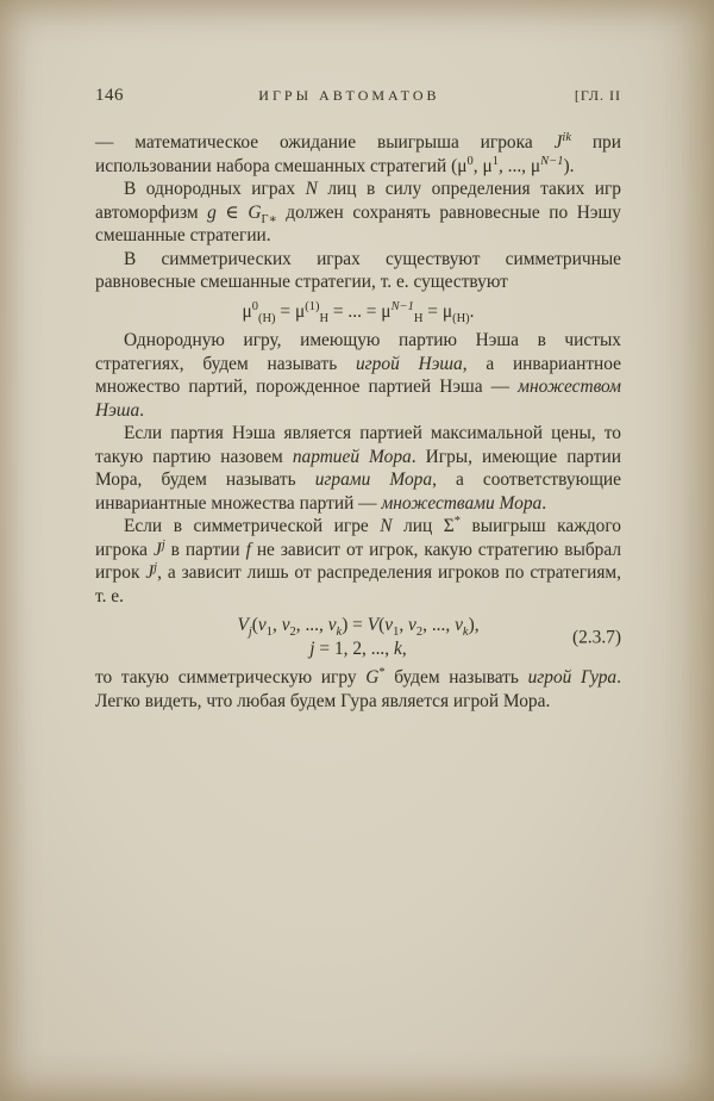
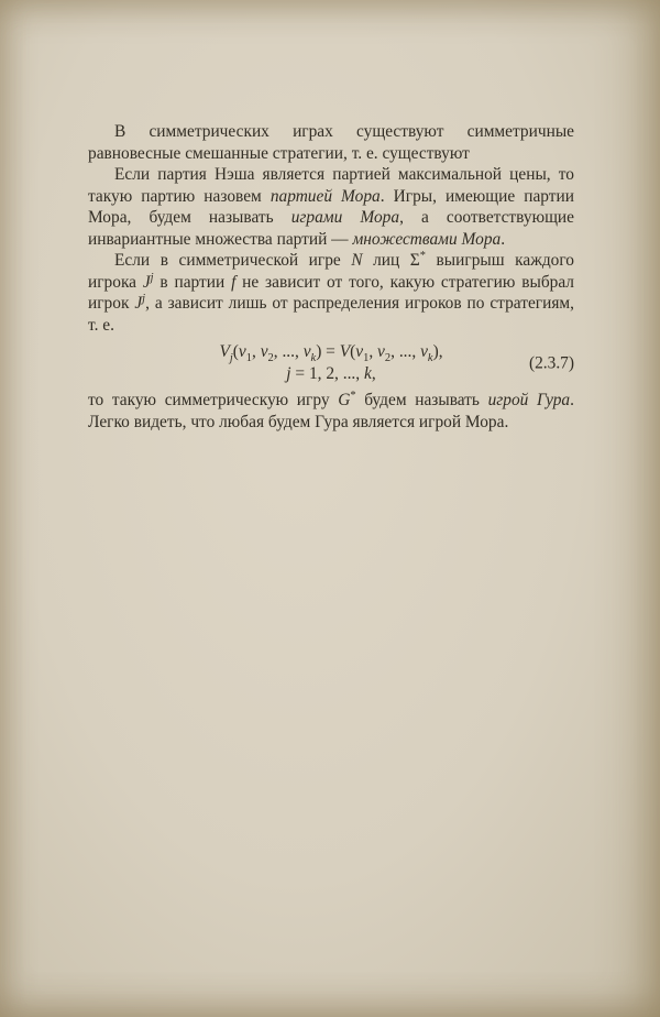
- 146
- ИГРЫ АВТОМАТОВ
- [ГЛ. II
- — математическое ожидание выигрыша игрока Jik при использовании набора смешанных стратегий (μ0, μ1, ..., μN−1).
- В однородных играх N лиц в силу определения таких игр автоморфизм g ∈ GΓ∗ должен сохранять равновесные по Нэшу смешанные стратегии.
  В симметрических играх существуют симметричные равновесные смешанные стратегии, т. е. существуют
- μ0(H) = μ(1)H = ... = μN−1H = μ(H).
- Однородную игру, имеющую партию Нэша в чистых стратегиях, будем называть игрой Нэша, а инвариантное множество партий, порожденное партией Нэша — множеством Нэша.
  Если партия Нэша является партией максимальной цены, то такую партию назовем партией Мора. Игры, имеющие партии Мора, будем называть играми Мора, а соответствующие инвариантные множества партий — множествами Мора.
- Если в симметрической игре N лиц Σ* выигрыш каждого игрока Jj в партии f не зависит от игрок, какую стратегию выбрал игрок Jj, а зависит лишь от распределения игроков по стратегиям, т. е.
+ Если в симметрической игре N лиц Σ* выигрыш каждого игрока Jj в партии f не зависит от того, какую стратегию выбрал игрок Jj, а зависит лишь от распределения игроков по стратегиям, т. е.
  Vj(v1, v2, ..., vk) = V(v1, v2, ..., vk),
  j = 1, 2, ..., k,
  (2.3.7)
  то такую симметрическую игру G* будем называть игрой Гура. Легко видеть, что любая будем Гура является игрой Мора.
